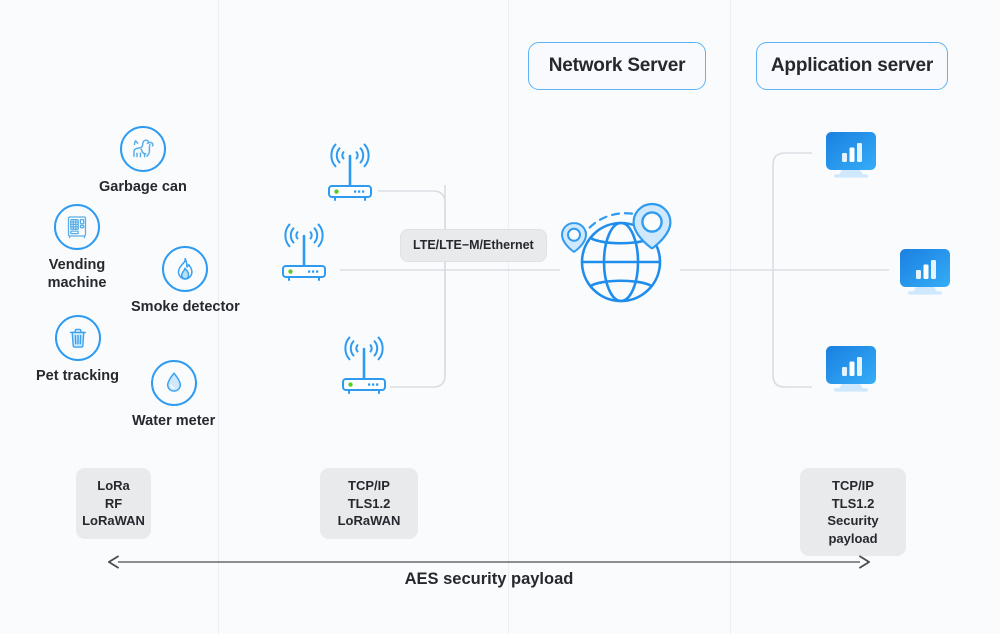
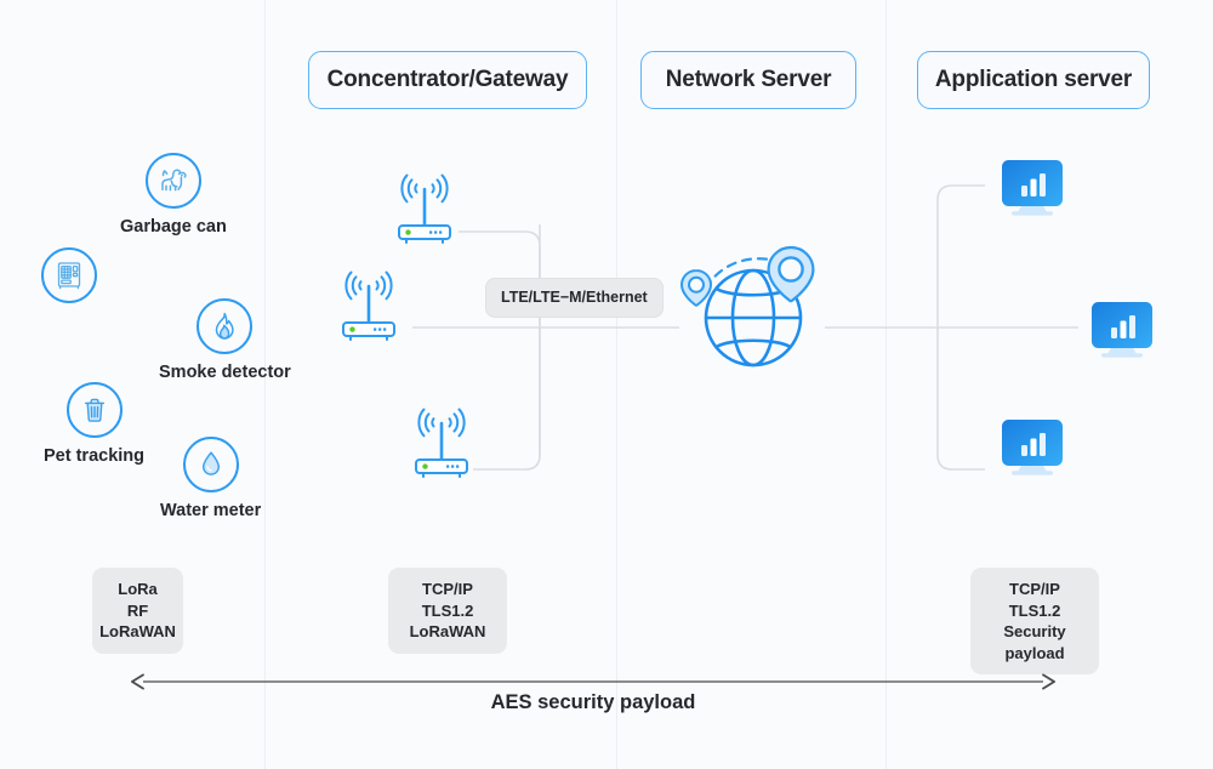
+ Concentrator/Gateway
  Network Server
  Application server
  Garbage can
- Vending
- machine
  Smoke detector
  Pet tracking
  Water meter
  LTE/LTE−M/Ethernet
  LoRa RF
  LoRaWAN
  TCP/IP TLS1.2
  LoRaWAN
  TCP/IP TLS1.2
  Security payload
  AES security payload
